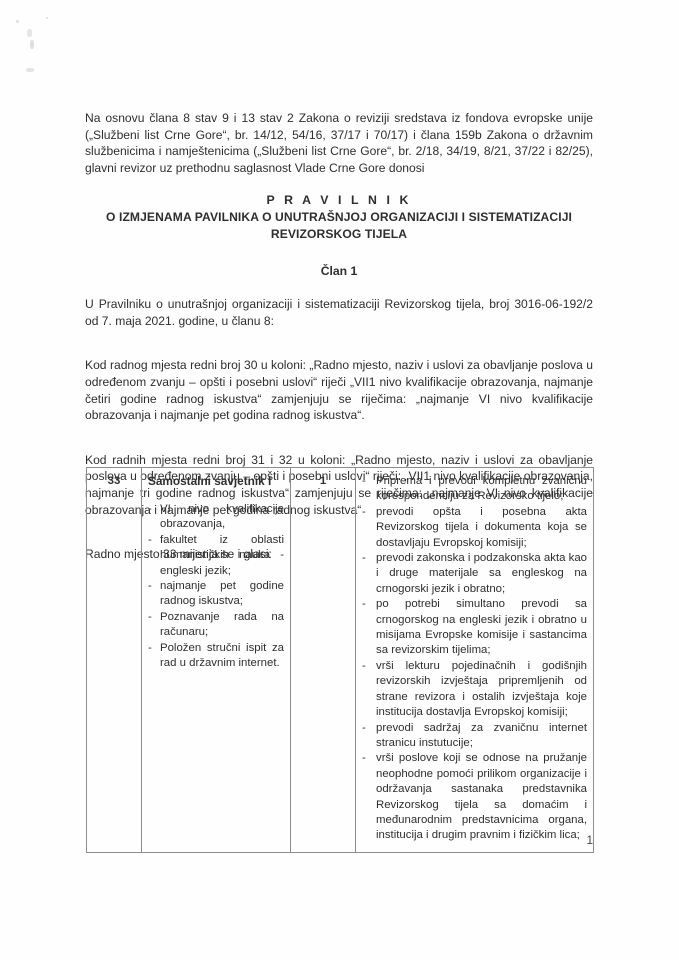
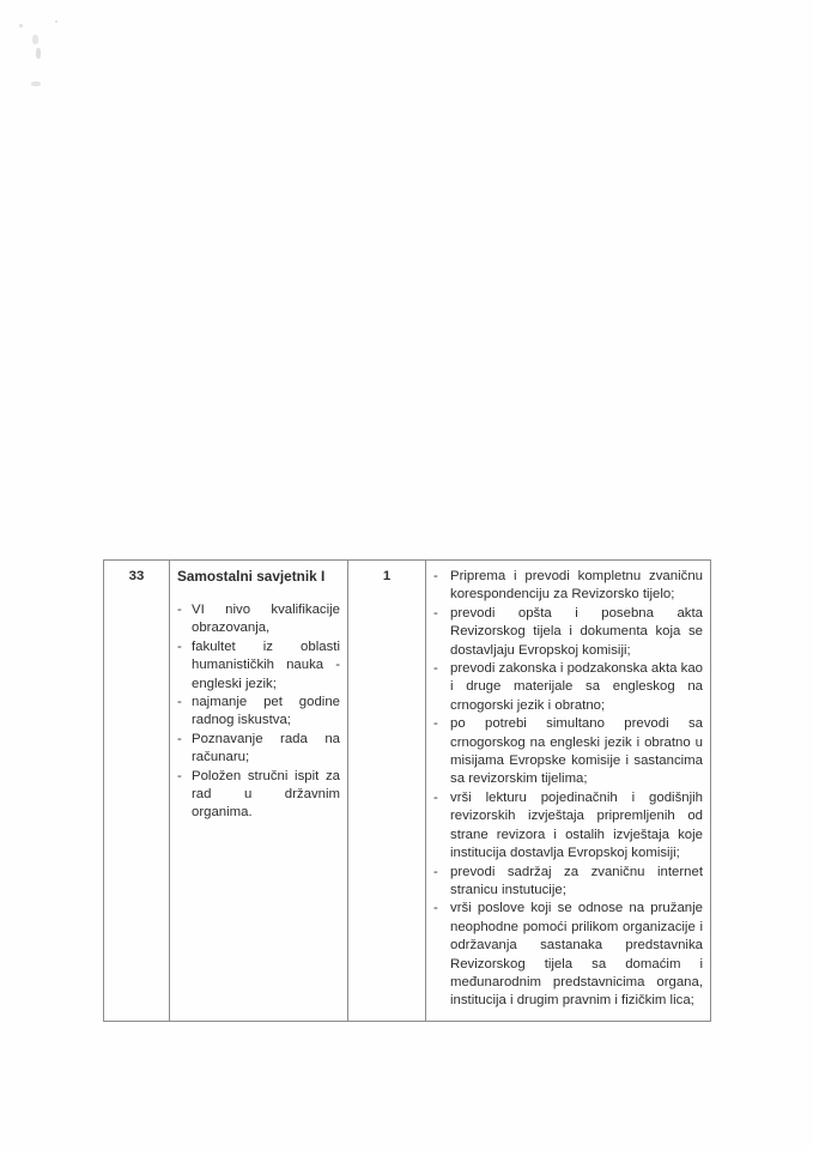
- Na osnovu člana 8 stav 9 i 13 stav 2 Zakona o reviziji sredstava iz fondova evropske unije („Službeni list Crne Gore“, br. 14/12, 54/16, 37/17 i 70/17) i člana 159b Zakona o državnim službenicima i namještenicima („Službeni list Crne Gore“, br. 2/18, 34/19, 8/21, 37/22 i 82/25), glavni revizor uz prethodnu saglasnost Vlade Crne Gore donosi
- P R A V I L N I K
- O IZMJENAMA PAVILNIKA O UNUTRAŠNJOJ ORGANIZACIJI I SISTEMATIZACIJI
- REVIZORSKOG TIJELA
- Član 1
- U Pravilniku o unutrašnjoj organizaciji i sistematizaciji Revizorskog tijela, broj 3016-06-192/2 od 7. maja 2021. godine, u članu 8:
- Kod radnog mjesta redni broj 30 u koloni: „Radno mjesto, naziv i uslovi za obavljanje poslova u određenom zvanju – opšti i posebni uslovi“ riječi „VII1 nivo kvalifikacije obrazovanja, najmanje četiri godine radnog iskustva“ zamjenjuju se riječima: „najmanje VI nivo kvalifikacije obrazovanja i najmanje pet godina radnog iskustva“.
- Kod radnih mjesta redni broj 31 i 32 u koloni: „Radno mjesto, naziv i uslovi za obavljanje poslova u određenom zvanju – opšti i posebni uslovi“ riječi: „VII1 nivo kvalifikacije obrazovanja, najmanje tri godine radnog iskustva“ zamjenjuju se riječima: „najmanje VI nivo kvalifikacije obrazovanja i najmanje pet godina radnog iskustva“
- Radno mjesto 33 mijenja se i glasi:
- 33	Samostalni savjetnik I VI nivo kvalifikacije obrazovanja, fakultet iz oblasti humanističkih nauka - engleski jezik; najmanje pet godine radnog iskustva; Poznavanje rada na računaru; Položen stručni ispit za rad u državnim internet.	1	Priprema i prevodi kompletnu zvaničnu korespondenciju za Revizorsko tijelo; prevodi opšta i posebna akta Revizorskog tijela i dokumenta koja se dostavljaju Evropskoj komisiji; prevodi zakonska i podzakonska akta kao i druge materijale sa engleskog na crnogorski jezik i obratno; po potrebi simultano prevodi sa crnogorskog na engleski jezik i obratno u misijama Evropske komisije i sastancima sa revizorskim tijelima; vrši lekturu pojedinačnih i godišnjih revizorskih izvještaja pripremljenih od strane revizora i ostalih izvještaja koje institucija dostavlja Evropskoj komisiji; prevodi sadržaj za zvaničnu internet stranicu instutucije; vrši poslove koji se odnose na pružanje neophodne pomoći prilikom organizacije i održavanja sastanaka predstavnika Revizorskog tijela sa domaćim i međunarodnim predstavnicima organa, institucija i drugim pravnim i fizičkim lica;
+ 33	Samostalni savjetnik I VI nivo kvalifikacije obrazovanja, fakultet iz oblasti humanističkih nauka - engleski jezik; najmanje pet godine radnog iskustva; Poznavanje rada na računaru; Položen stručni ispit za rad u državnim organima.	1	Priprema i prevodi kompletnu zvaničnu korespondenciju za Revizorsko tijelo; prevodi opšta i posebna akta Revizorskog tijela i dokumenta koja se dostavljaju Evropskoj komisiji; prevodi zakonska i podzakonska akta kao i druge materijale sa engleskog na crnogorski jezik i obratno; po potrebi simultano prevodi sa crnogorskog na engleski jezik i obratno u misijama Evropske komisije i sastancima sa revizorskim tijelima; vrši lekturu pojedinačnih i godišnjih revizorskih izvještaja pripremljenih od strane revizora i ostalih izvještaja koje institucija dostavlja Evropskoj komisiji; prevodi sadržaj za zvaničnu internet stranicu instutucije; vrši poslove koji se odnose na pružanje neophodne pomoći prilikom organizacije i održavanja sastanaka predstavnika Revizorskog tijela sa domaćim i međunarodnim predstavnicima organa, institucija i drugim pravnim i fizičkim lica;
- 1
